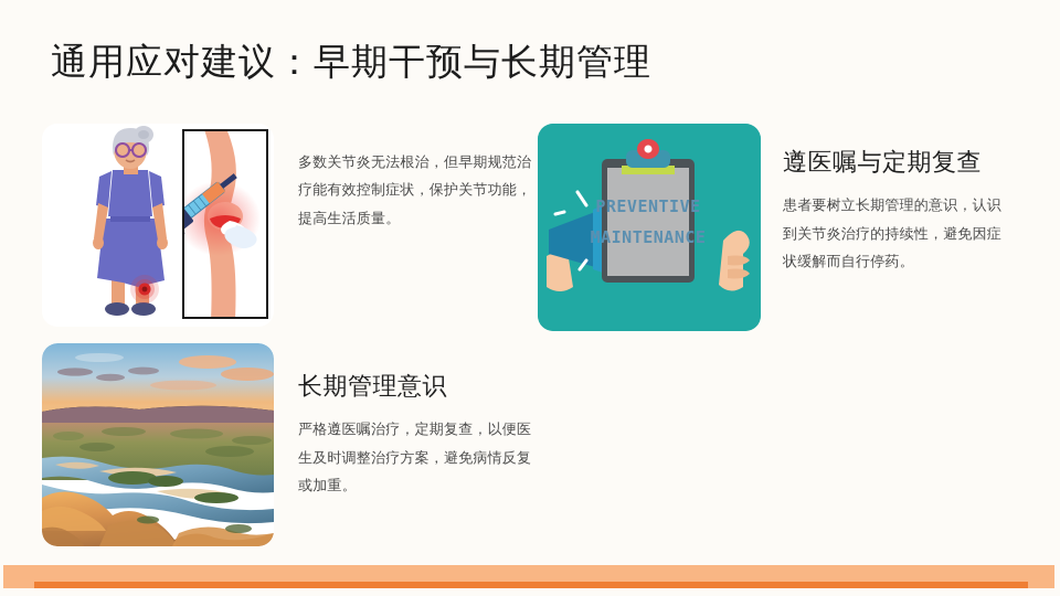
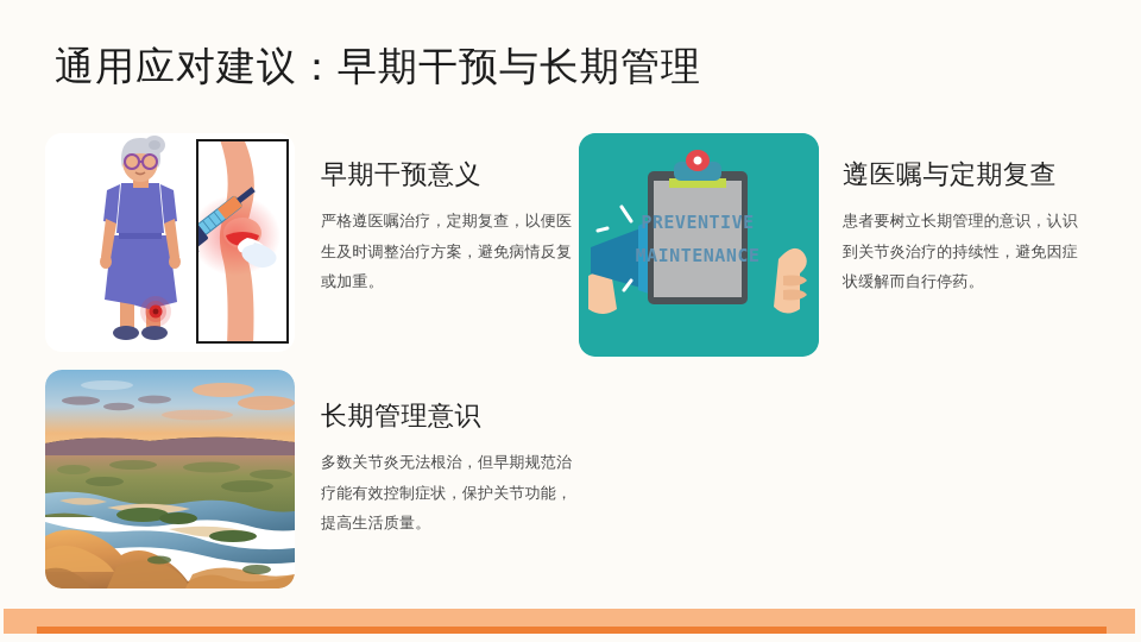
  通用应对建议：早期干预与长期管理
+ 早期干预意义
- 多数关节炎无法根治，但早期规范治疗能有效控制症状，保护关节功能，提高生活质量。
+ 严格遵医嘱治疗，定期复查，以便医生及时调整治疗方案，避免病情反复或加重。
  PREVENTIVE
  MAINTENANCE
  遵医嘱与定期复查
  患者要树立长期管理的意识，认识到关节炎治疗的持续性，避免因症状缓解而自行停药。
  长期管理意识
- 严格遵医嘱治疗，定期复查，以便医生及时调整治疗方案，避免病情反复或加重。
+ 多数关节炎无法根治，但早期规范治疗能有效控制症状，保护关节功能，提高生活质量。
